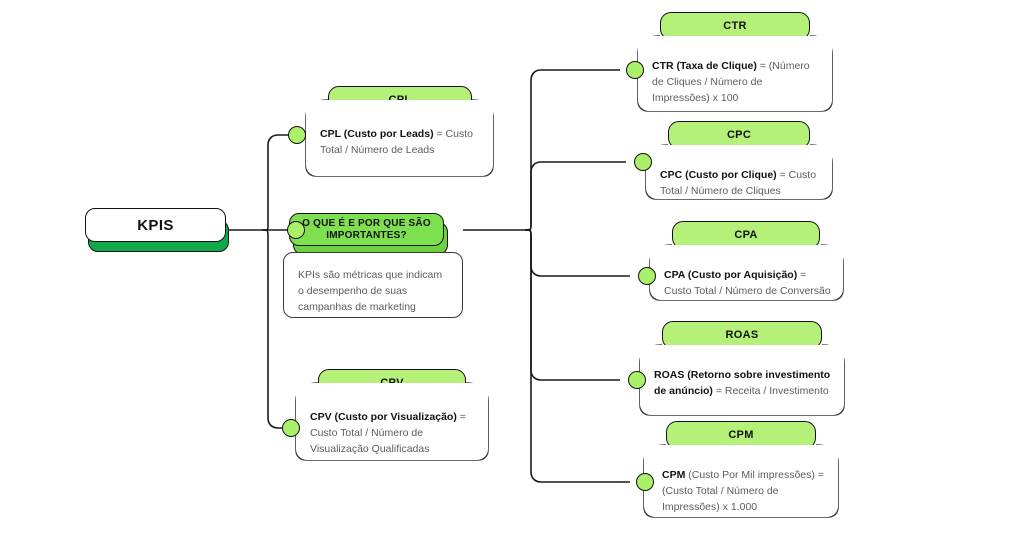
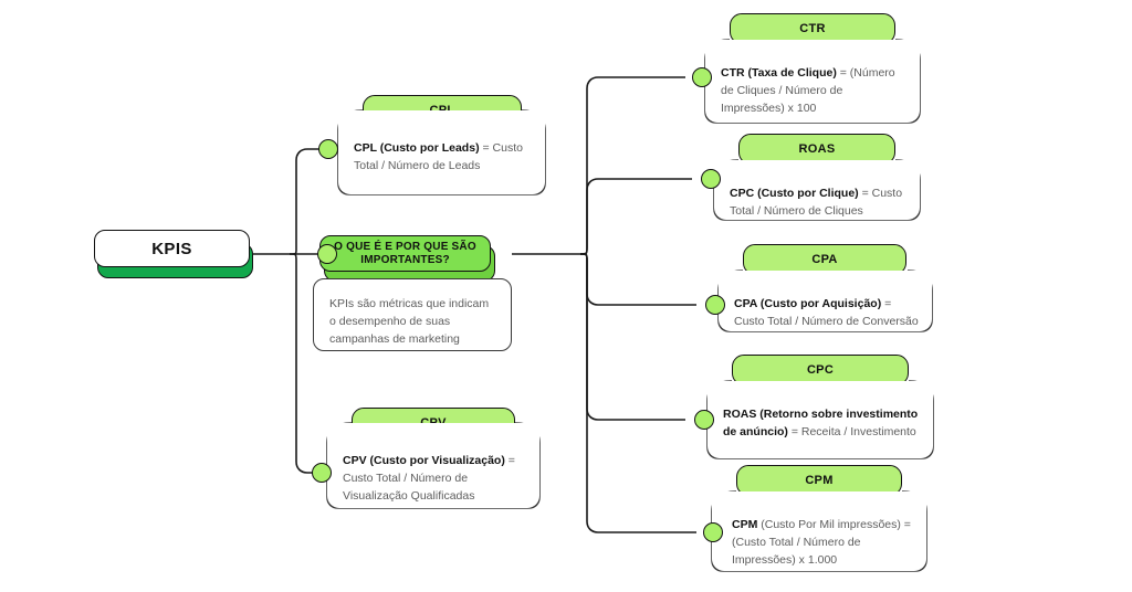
  KPIS
  O QUE É E POR QUE SÃO
  IMPORTANTES?
  KPIs são métricas que indicam o desempenho de suas campanhas de marketing
  CPL (Custo por Leads) = Custo Total / Número de Leads
  CPV (Custo por Visualização) = Custo Total / Número de Visualização Qualificadas
  CTR
  CTR (Taxa de Clique) = (Número de Cliques / Número de Impressões) x 100
- CPC
+ ROAS
  CPC (Custo por Clique) = Custo Total / Número de Cliques
  CPA
  CPA (Custo por Aquisição) = Custo Total / Número de Conversão
- ROAS
+ CPC
  ROAS (Retorno sobre investimento de anúncio) = Receita / Investimento
  CPM
  CPM (Custo Por Mil impressões) = (Custo Total / Número de Impressões) x 1.000
